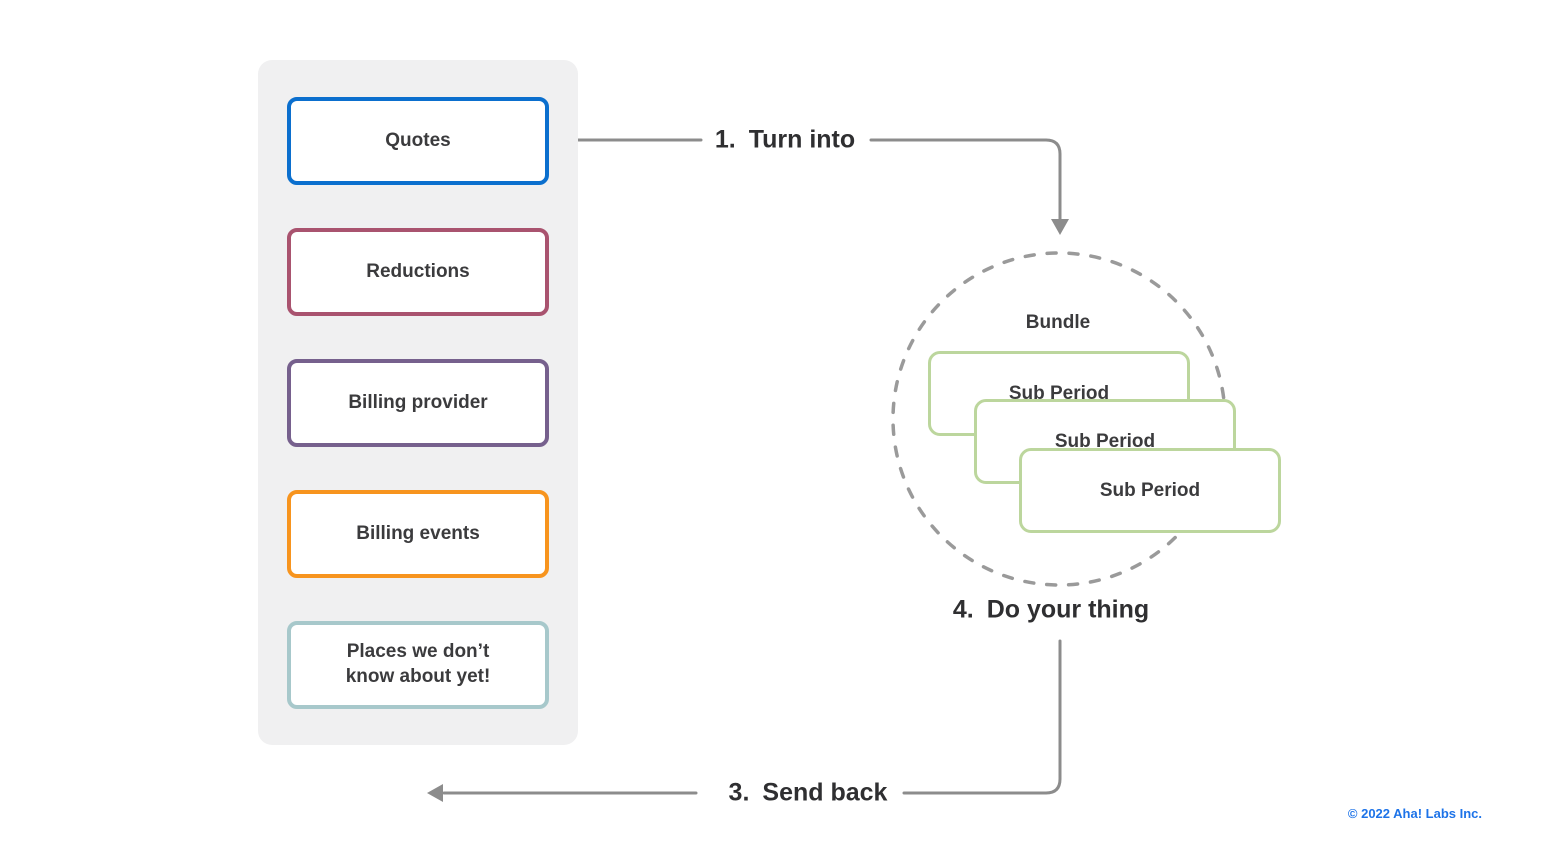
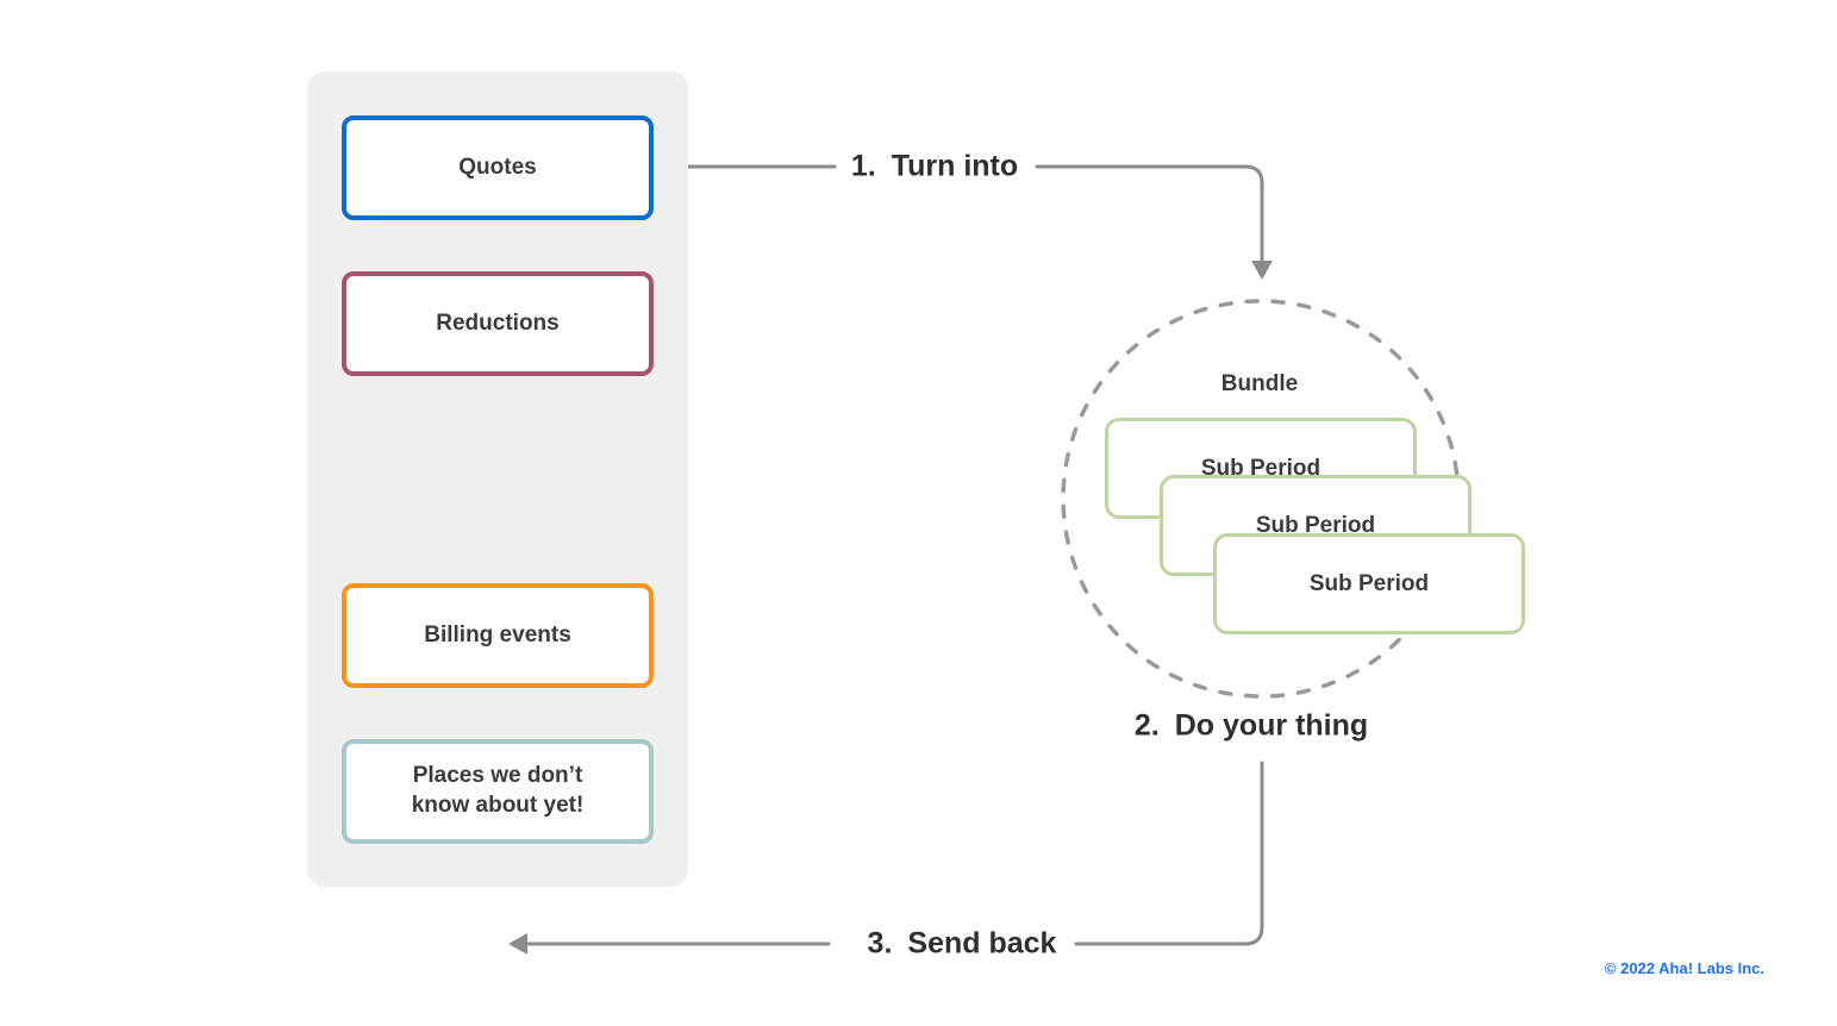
  Quotes
  Reductions
- Billing provider
  Billing events
  Places we don’t
  know about yet!
  Sub Period
  Sub Period
  Sub Period
  Bundle
  1. Turn into
- 4. Do your thing
+ 2. Do your thing
  3. Send back
  © 2022 Aha! Labs Inc.
